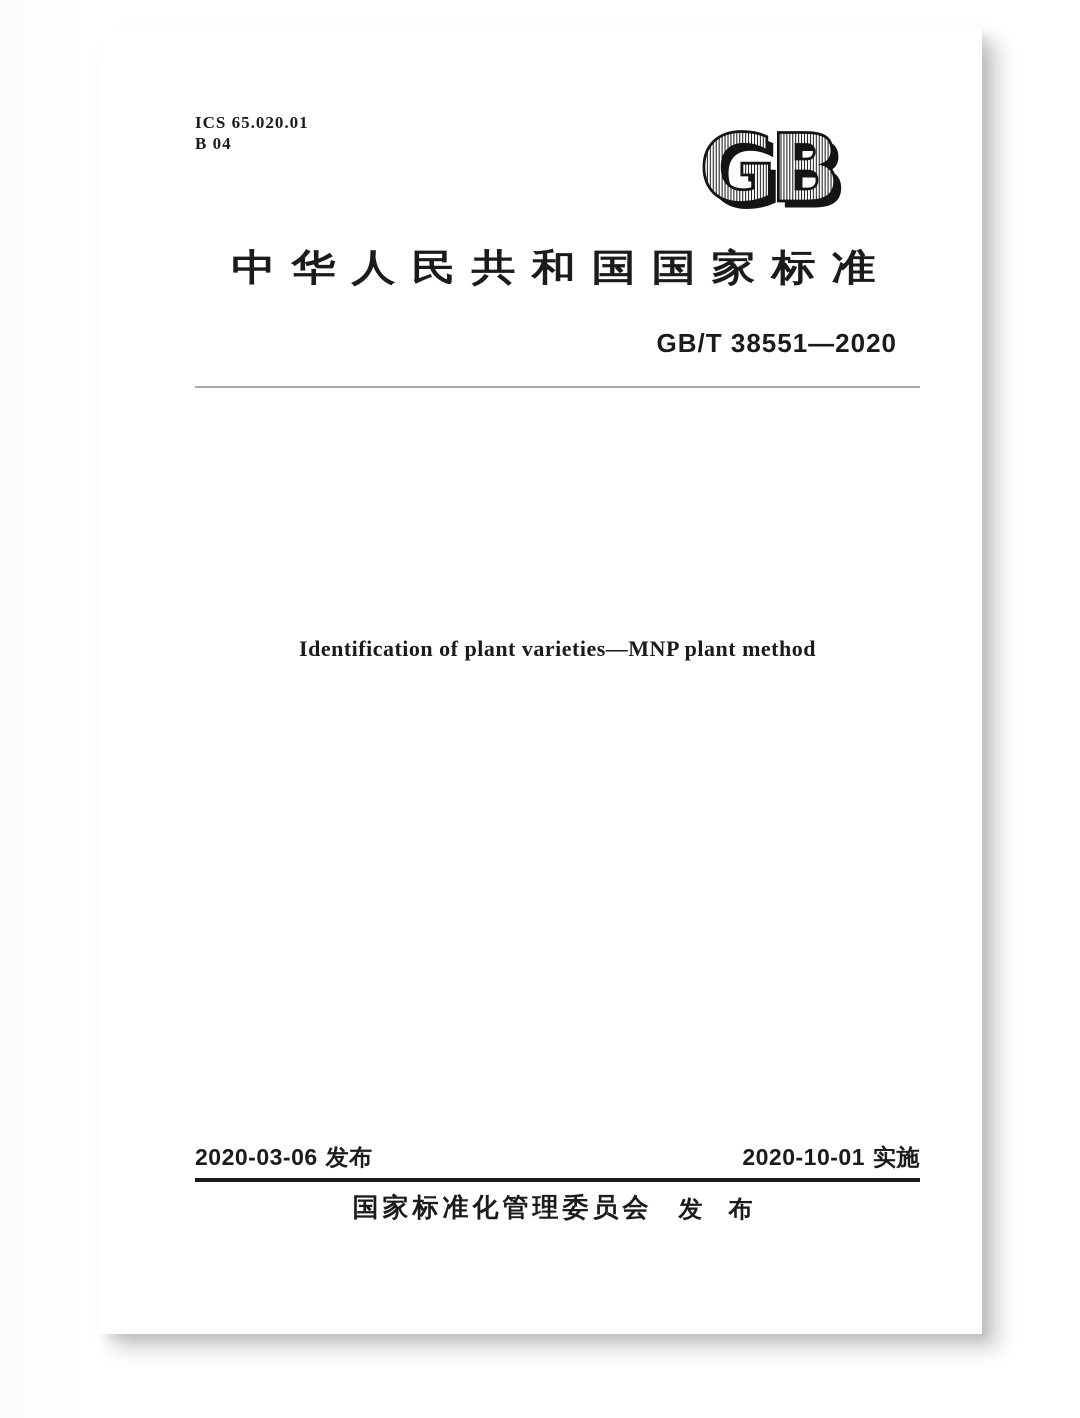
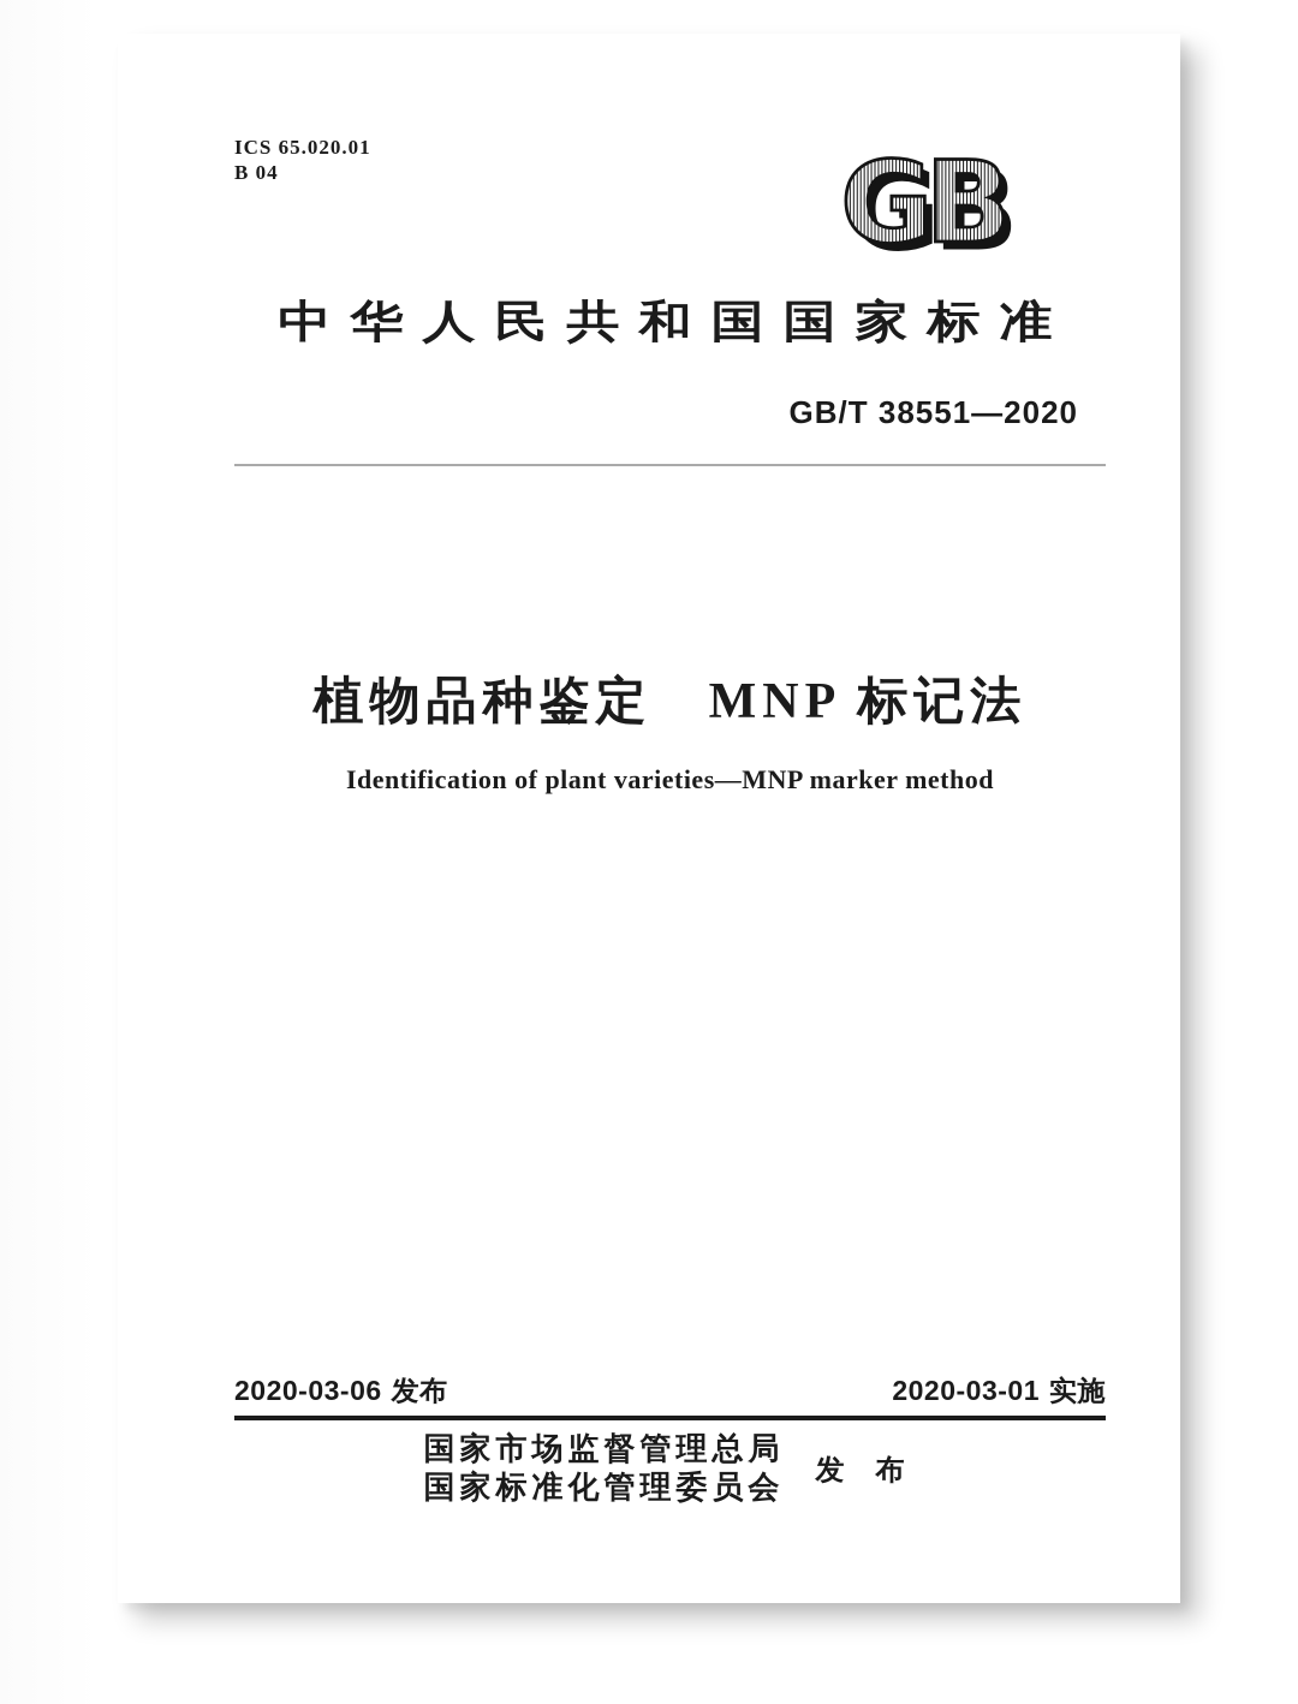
  ICS 65.020.01
  B 04
  GB
  中华人民共和国国家标准
  GB/T 38551—2020
+ 植物品种鉴定 MNP 标记法
- Identification of plant varieties—MNP plant method
+ Identification of plant varieties—MNP marker method
  2020-03-06 发布
- 2020-10-01 实施
+ 2020-03-01 实施
+ 国家市场监督管理总局
  国家标准化管理委员会
  发 布
